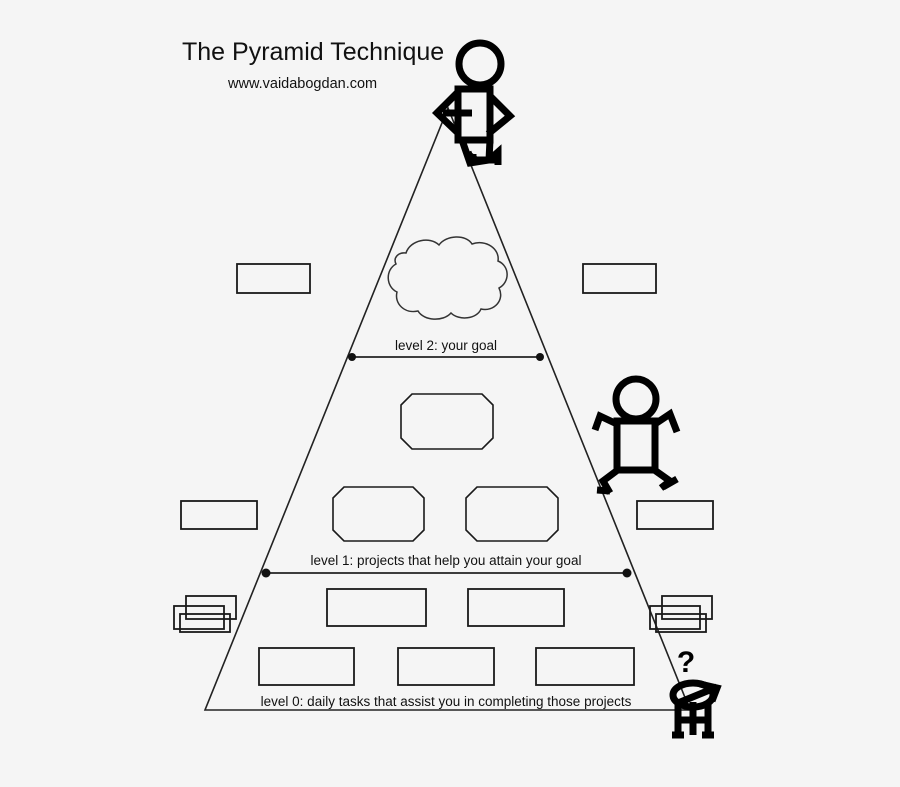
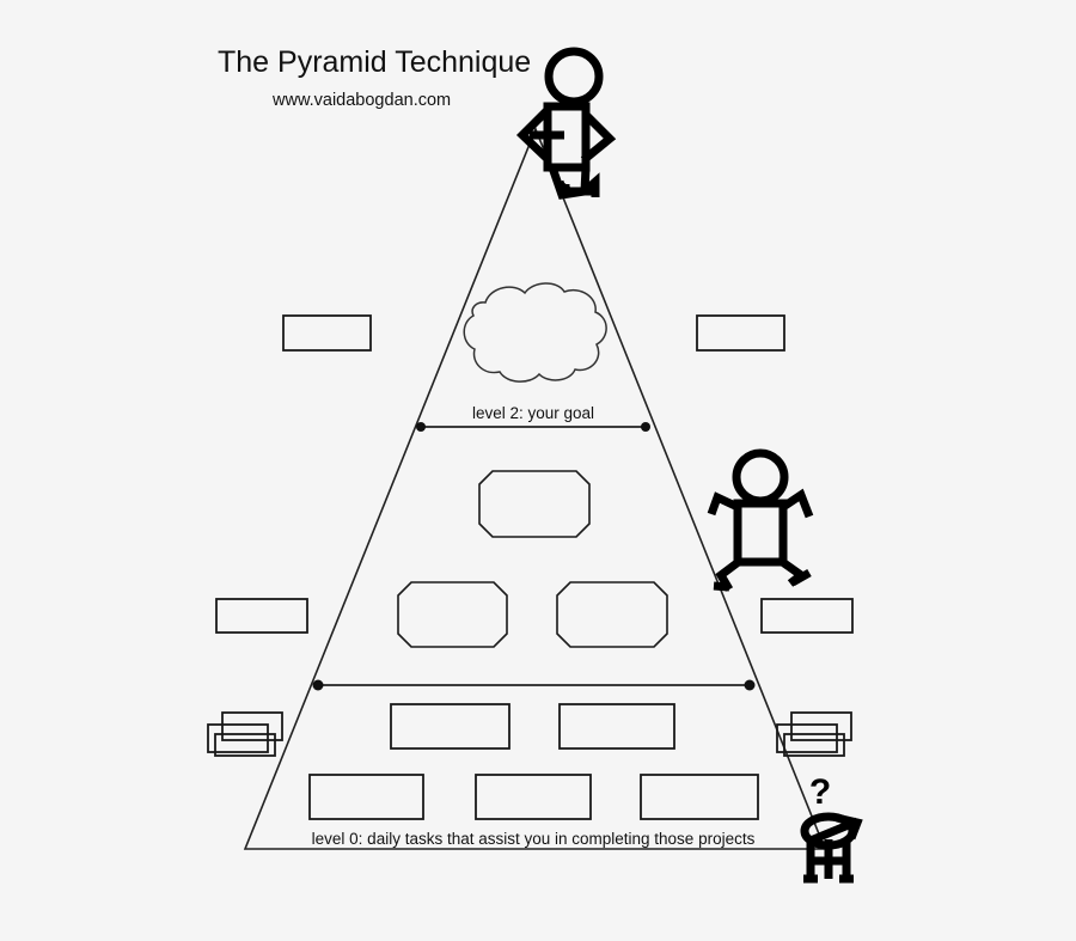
  The Pyramid Technique
  www.vaidabogdan.com
  level 2: your goal
- level 1: projects that help you attain your goal
  level 0: daily tasks that assist you in completing those projects
  ?
